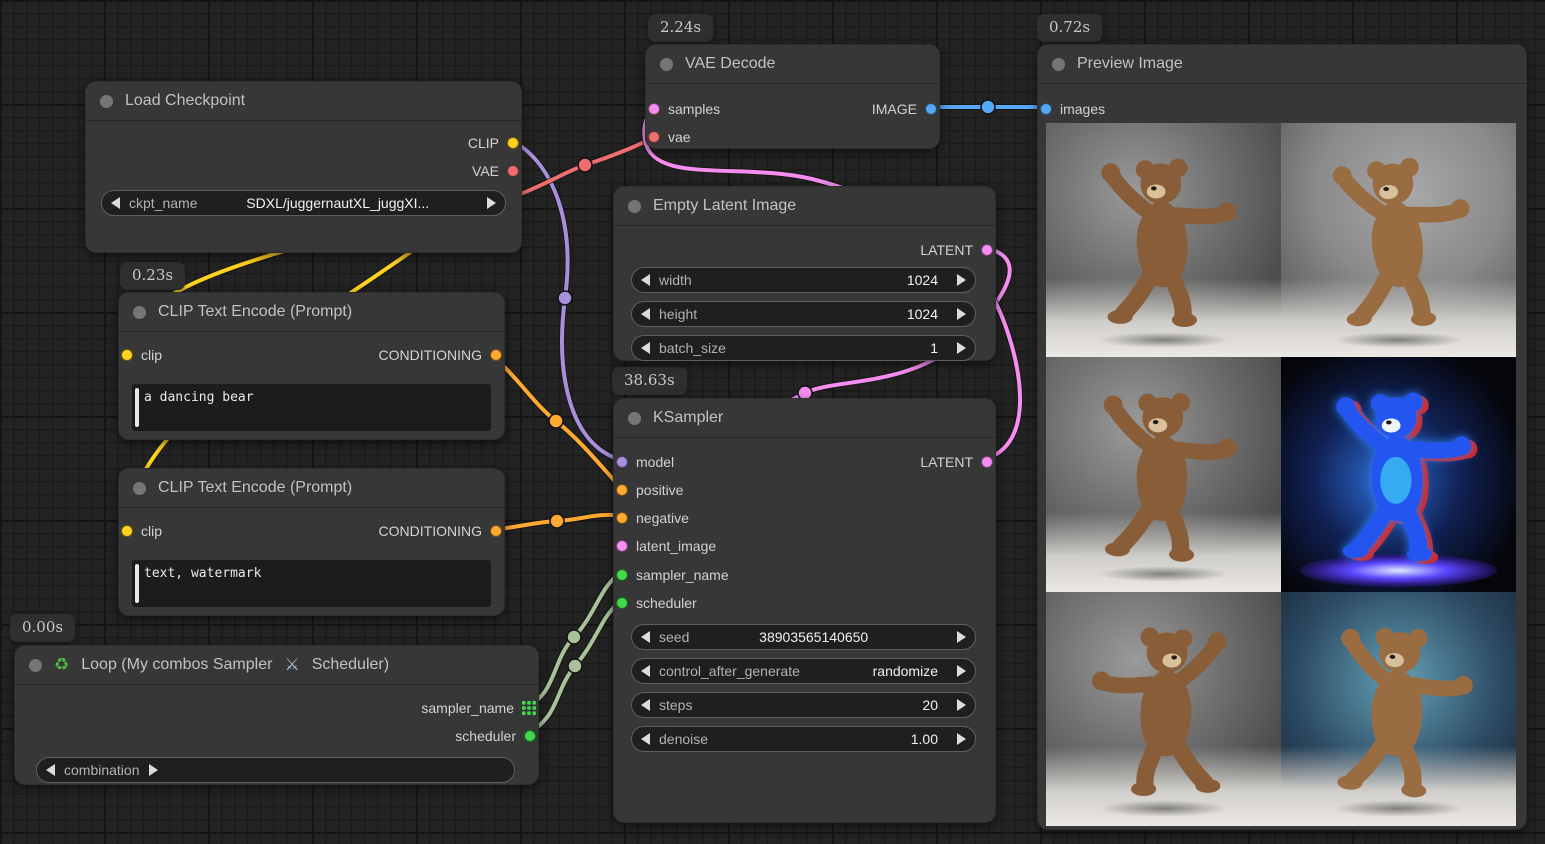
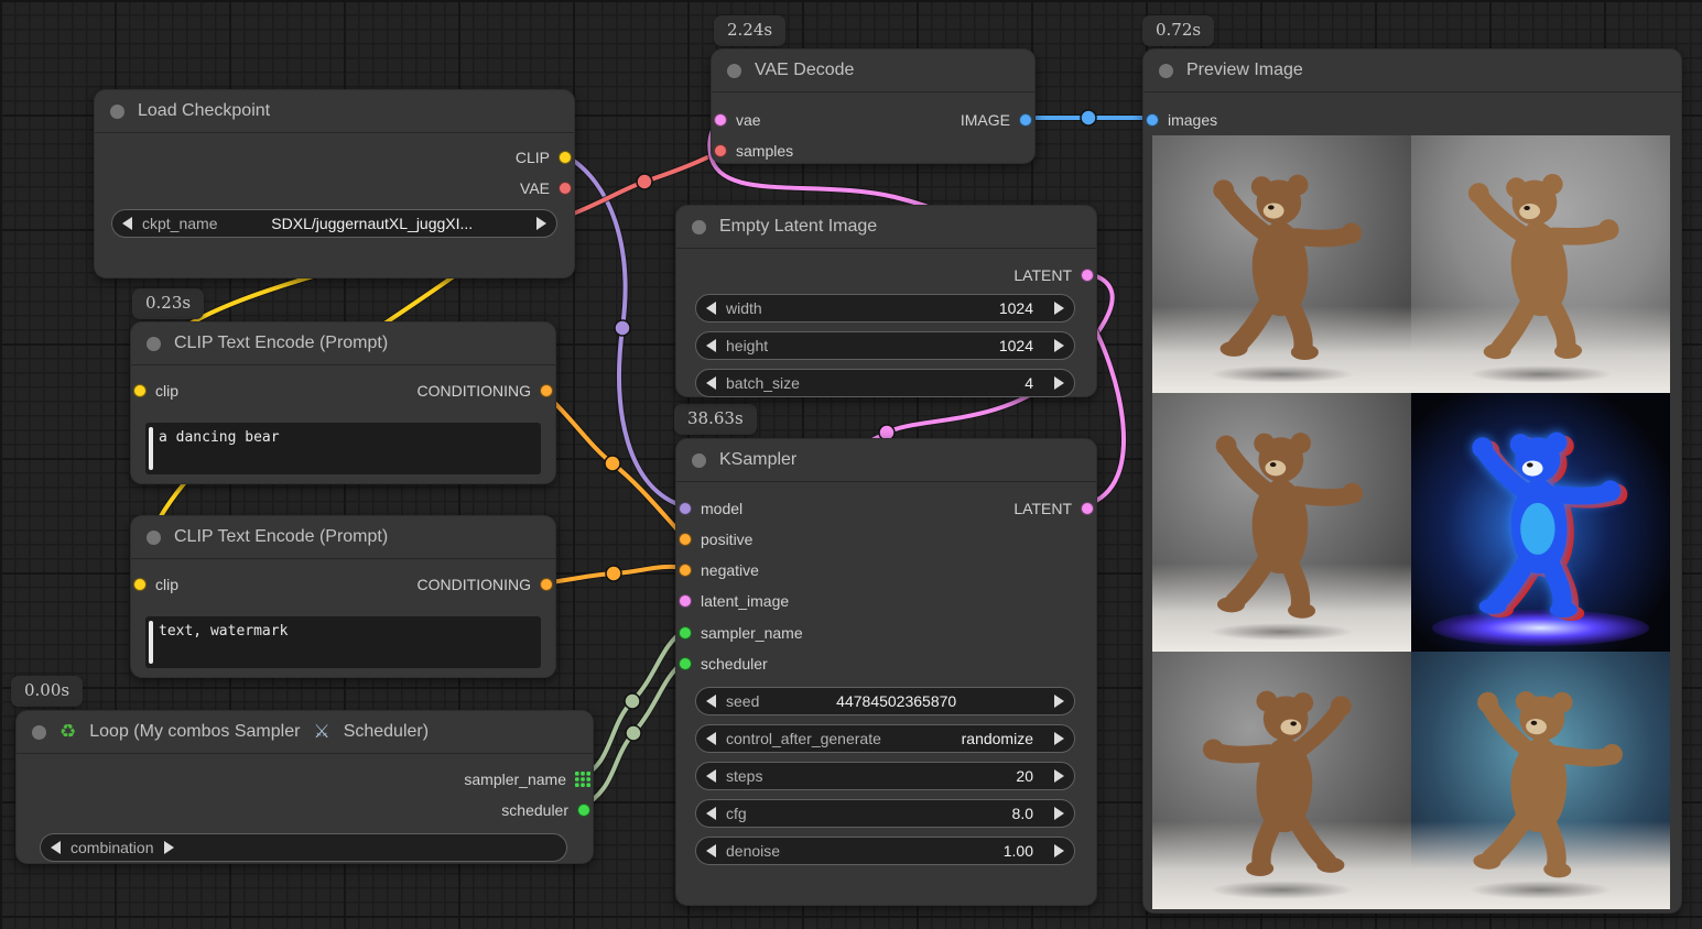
  0.23s
  0.00s
  2.24s
  38.63s
  0.72s
  Load Checkpoint
  CLIP
  VAE
  ckpt_name
  SDXL/juggernautXL_juggXI...
  CLIP Text Encode (Prompt)
  clip
  CONDITIONING
  a dancing bear
  CLIP Text Encode (Prompt)
  clip
  CONDITIONING
  text, watermark
  ♻
  Loop (My combos Sampler
  ⚔
  Scheduler)
  sampler_name
  scheduler
  combination
  VAE Decode
- samples
+ vae
  IMAGE
- vae
+ samples
  Empty Latent Image
  LATENT
  width
  1024
  height
  1024
  batch_size
- 1
+ 4
  KSampler
  model
  LATENT
  positive
  negative
  latent_image
  sampler_name
  scheduler
  seed
- 38903565140650
+ 44784502365870
  control_after_generate
  randomize
  steps
  20
+ cfg
+ 8.0
  denoise
  1.00
  Preview Image
  images
